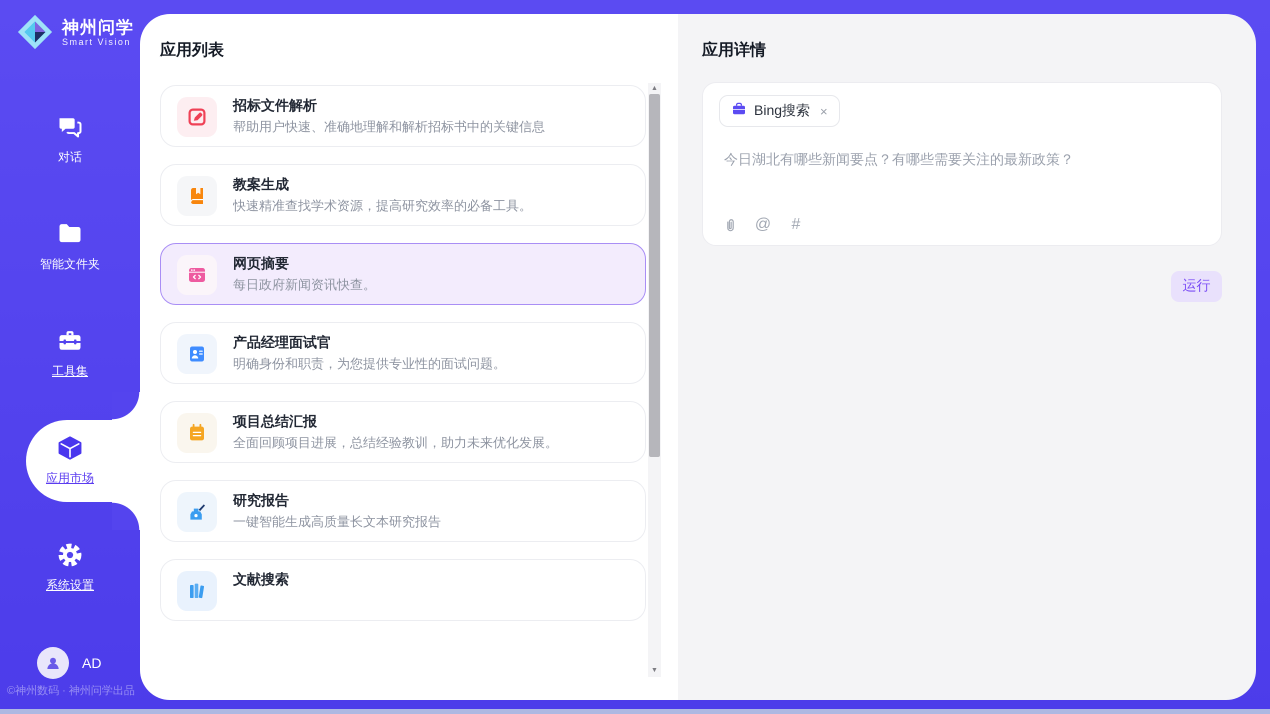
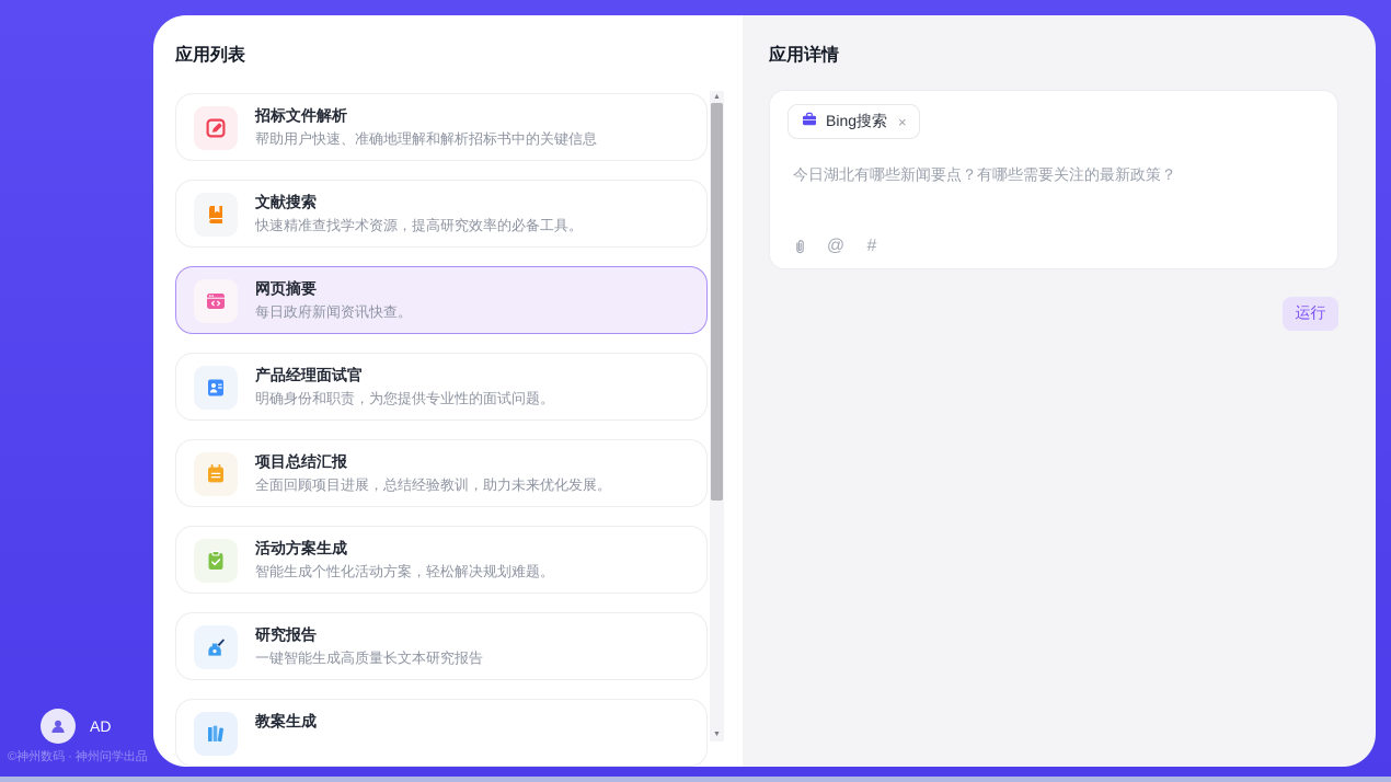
- 神州问学
- Smart Vision
- 对话
- 智能文件夹
- 工具集
- 应用市场
- 系统设置
  AD
  ©神州数码 · 神州问学出品
  应用列表
  招标文件解析
  帮助用户快速、准确地理解和解析招标书中的关键信息
- 教案生成
+ 文献搜索
  快速精准查找学术资源，提高研究效率的必备工具。
  网页摘要
  每日政府新闻资讯快查。
  产品经理面试官
  明确身份和职责，为您提供专业性的面试问题。
  项目总结汇报
  全面回顾项目进展，总结经验教训，助力未来优化发展。
+ 活动方案生成
+ 智能生成个性化活动方案，轻松解决规划难题。
  研究报告
  一键智能生成高质量长文本研究报告
- 文献搜索
+ 教案生成
  应用详情
  Bing搜索
  ×
  今日湖北有哪些新闻要点？有哪些需要关注的最新政策？
  @
  #
  运行
